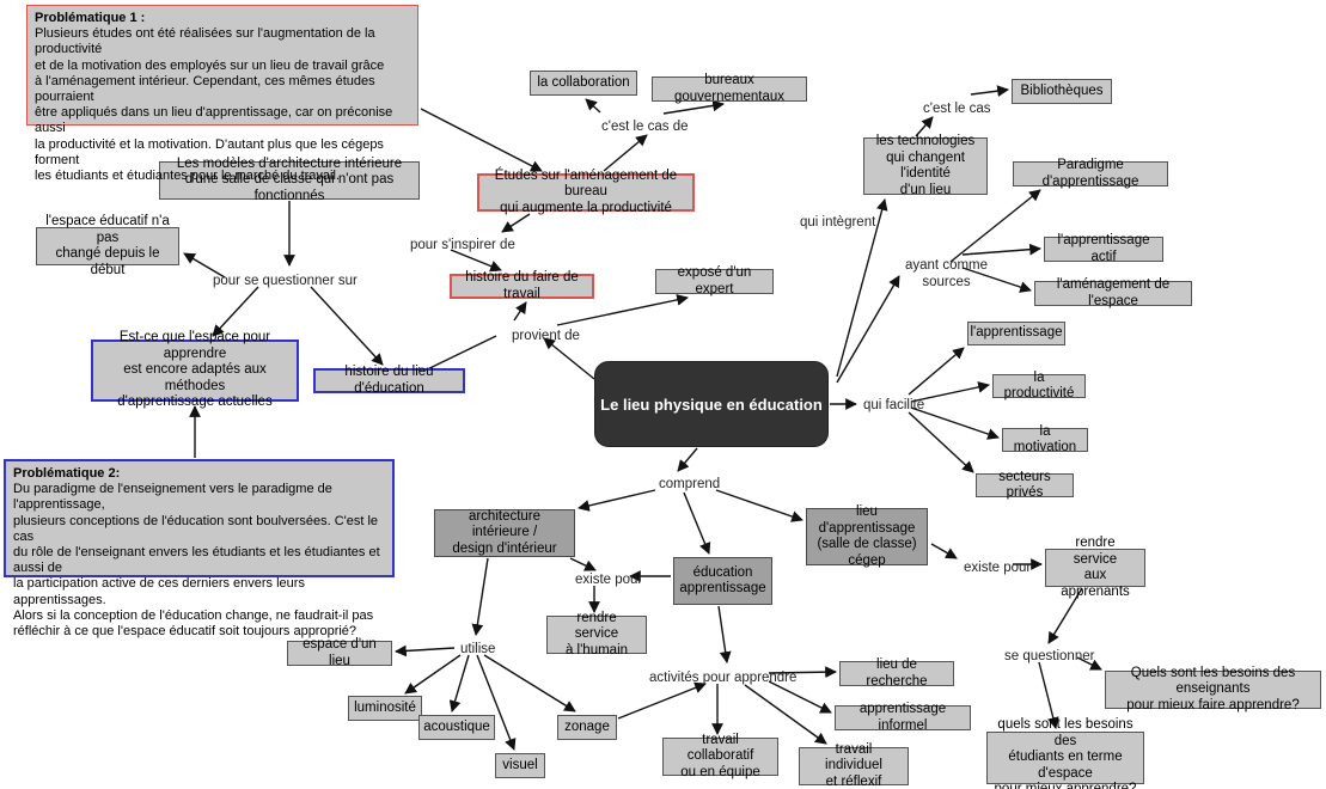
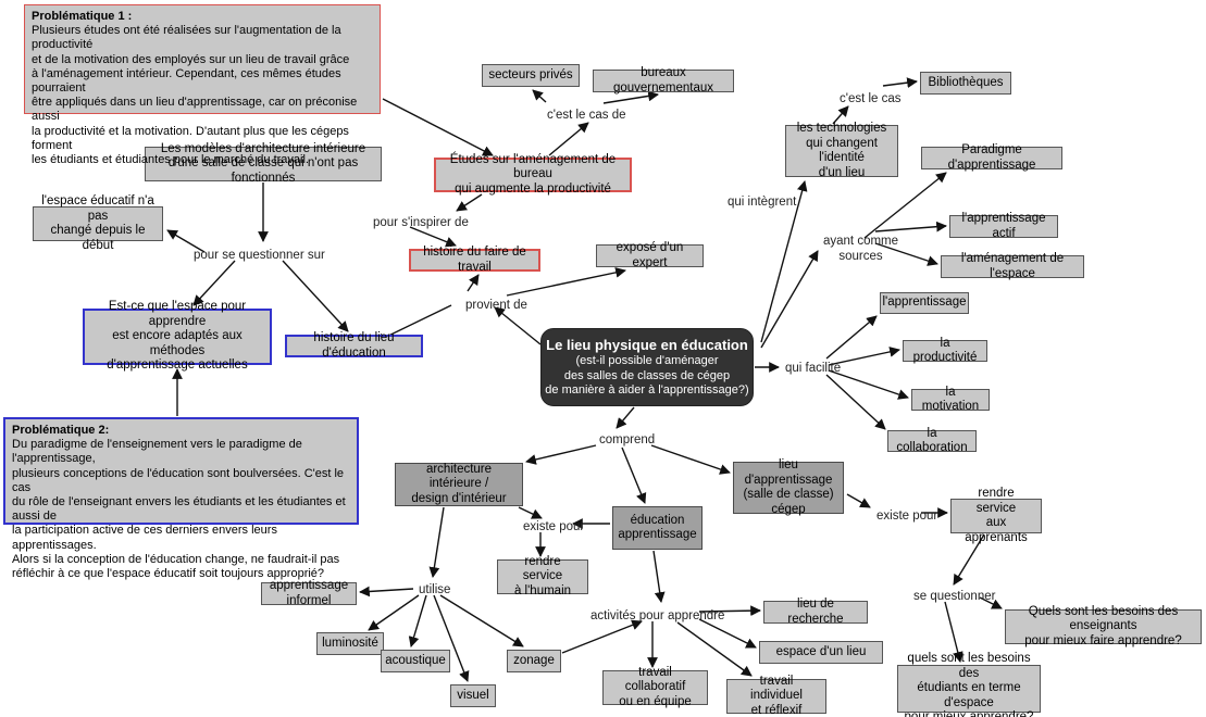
- la collaboration
+ secteurs privés
  bureaux gouvernementaux
  Bibliothèques
  Études sur l'aménagement de bureau
  qui augmente la productivité
  les technologies
  qui changent l'identité
  d'un lieu
  Paradigme d'apprentissage
  Les modèles d'architecture intérieure
  d'une salle de classe qui n'ont pas fonctionnés
  l'espace éducatif n'a pas
  changé depuis le début
  l'apprentissage actif
  l'aménagement de l'espace
  histoire du faire de travail
  exposé d'un expert
  l'apprentissage
  la productivité
  la motivation
- secteurs privés
+ la collaboration
  Est-ce que l'espace pour apprendre
  est encore adaptés aux méthodes
  d'apprentissage actuelles
  histoire du lieu d'éducation
  architecture intérieure /
  design d'intérieur
  éducation
  apprentissage
  lieu d'apprentissage
  (salle de classe)
  cégep
  rendre service
  aux apprenants
  rendre service
  à l'humain
- espace d'un lieu
+ apprentissage informel
  luminosité
  acoustique
  visuel
  zonage
  lieu de recherche
- apprentissage informel
+ espace d'un lieu
  travail collaboratif
  ou en équipe
  travail individuel
  et réflexif
  Quels sont les besoins des enseignants
  pour mieux faire apprendre?
  quels sont les besoins des
  étudiants en terme d'espace
  c'est le cas de
  c'est le cas
  qui intègrent
  ayant comme
  sources
  pour s'inspirer de
  pour se questionner sur
  provient de
  qui facilite
  comprend
  existe pour
  existe pour
  utilise
  activités pour apprendre
  se questionner
  Problématique 1 :
  Plusieurs études ont été réalisées sur l'augmentation de la productivité
  et de la motivation des employés sur un lieu de travail grâce
  à l'aménagement intérieur. Cependant, ces mêmes études pourraient
  être appliqués dans un lieu d'apprentissage, car on préconise aussi
  la productivité et la motivation. D'autant plus que les cégeps forment
  les étudiants et étudiantes pour le marché du travail.
  Problématique 2:
  Du paradigme de l'enseignement vers le paradigme de l'apprentissage,
  plusieurs conceptions de l'éducation sont boulversées. C'est le cas
  du rôle de l'enseignant envers les étudiants et les étudiantes et aussi de
  la participation active de ces derniers envers leurs apprentissages.
  Alors si la conception de l'éducation change, ne faudrait-il pas
  réfléchir à ce que l'espace éducatif soit toujours approprié?
  Le lieu physique en éducation
+ (est-il possible d'aménager
+ des salles de classes de cégep
+ de manière à aider à l'apprentissage?)
